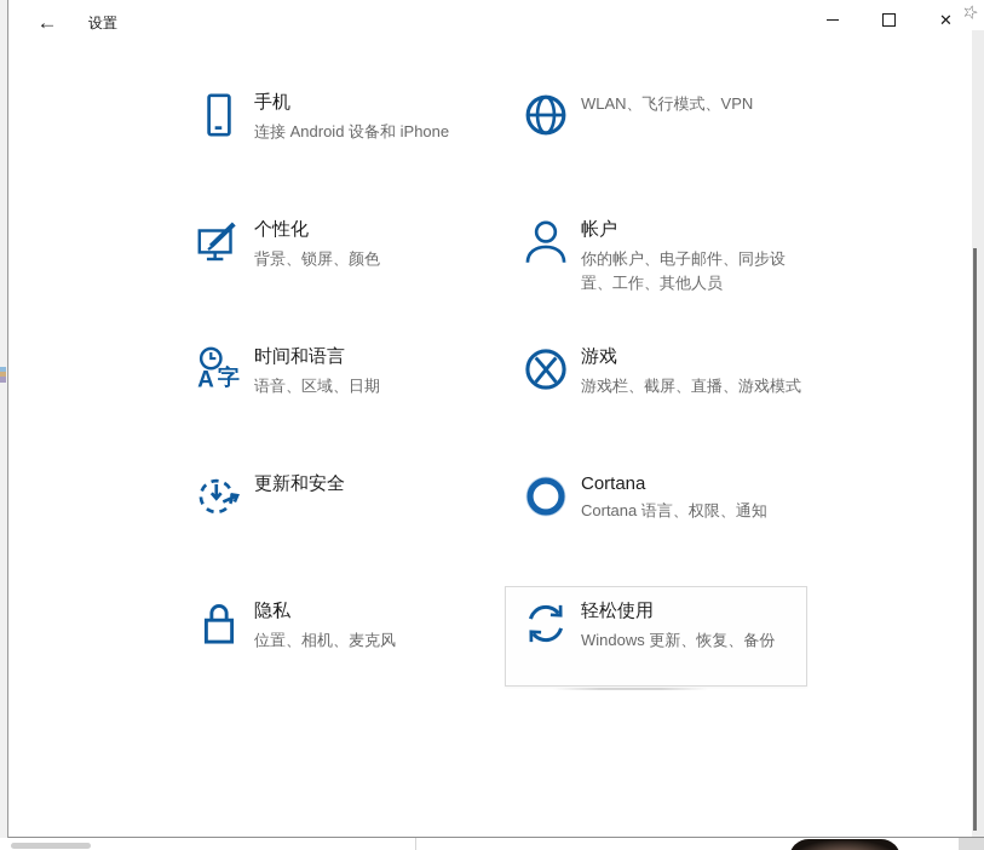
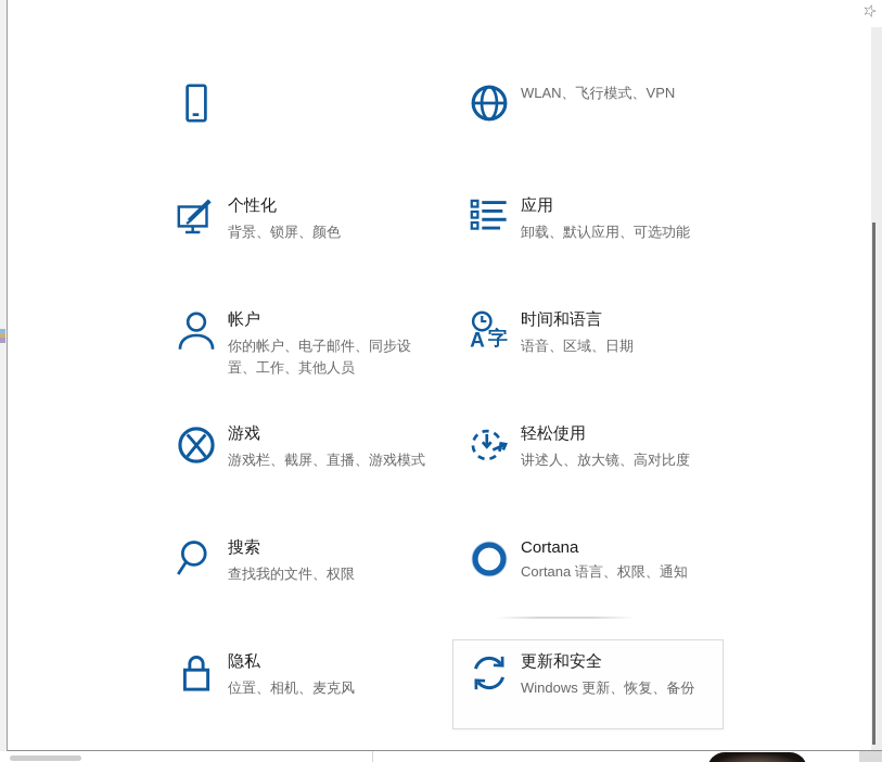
- ←
- 设置
- ✕
- 手机
- 连接 Android 设备和 iPhone
  WLAN、飞行模式、VPN
  个性化
  背景、锁屏、颜色
+ 应用
+ 卸载、默认应用、可选功能
  帐户
  你的帐户、电子邮件、同步设置、工作、其他人员
  A
  字
  时间和语言
  语音、区域、日期
  游戏
  游戏栏、截屏、直播、游戏模式
- 更新和安全
+ 轻松使用
+ 讲述人、放大镜、高对比度
+ 搜索
+ 查找我的文件、权限
  Cortana
  Cortana 语言、权限、通知
  隐私
  位置、相机、麦克风
- 轻松使用
+ 更新和安全
  Windows 更新、恢复、备份
